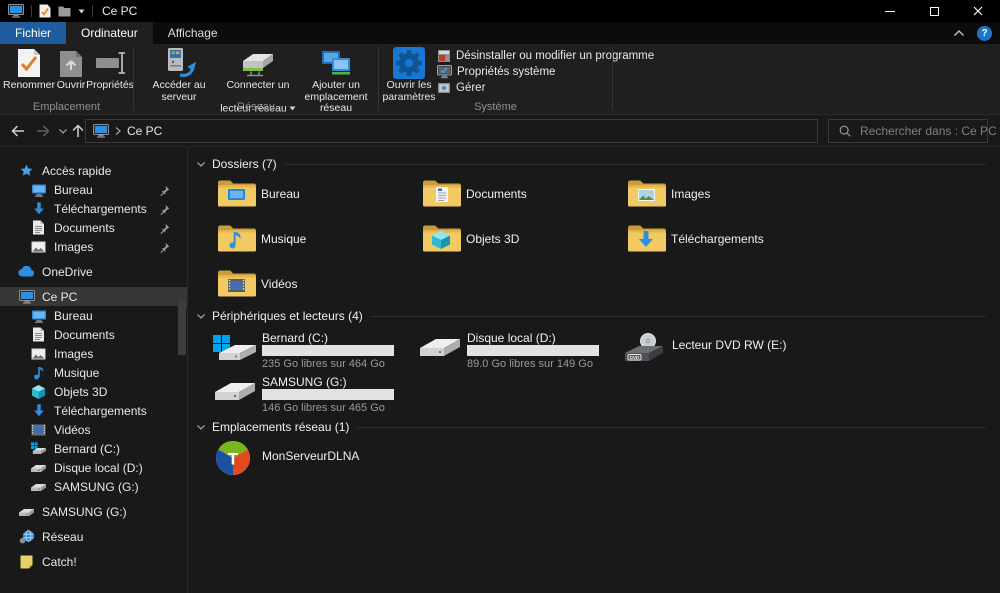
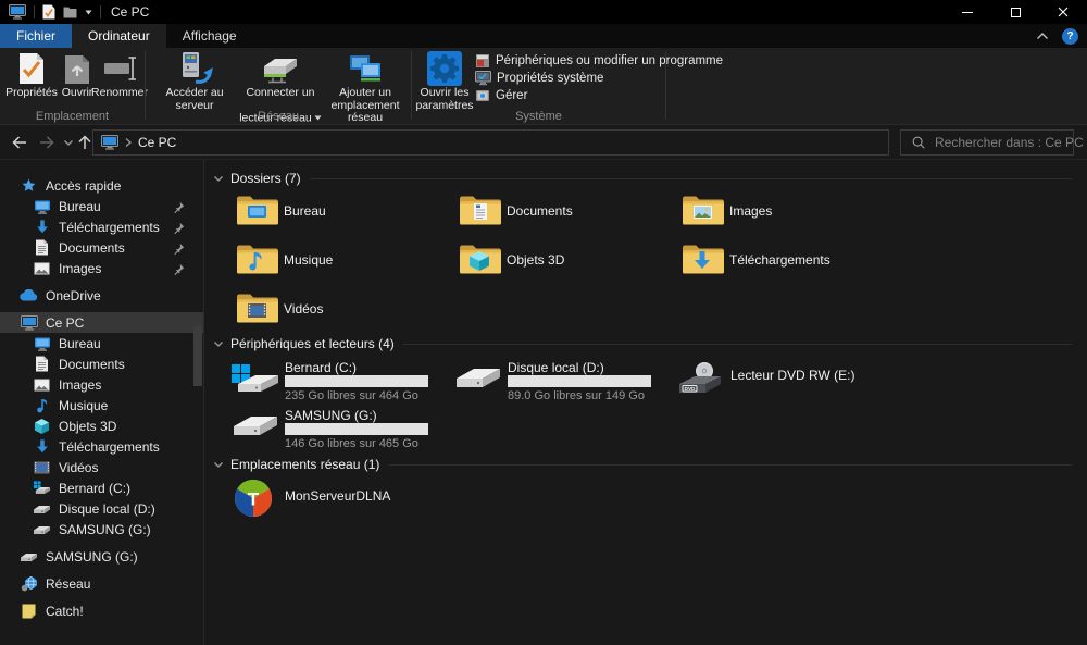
  Ce PC
  Fichier
  Ordinateur
  Affichage
  ?
- Renommer
+ Propriétés
  Ouvrir
- Propriétés
+ Renommer
  Emplacement
  Connecter un lecteur réseau
  Ajouter un emplacement réseau
  Réseau
  Ouvrir les paramètres
- Désinstaller ou modifier un programme
+ Périphériques ou modifier un programme
  Propriétés système
  Gérer
  Système
  Ce PC
  Rechercher dans : Ce PC
  Accès rapide
  Bureau
  Téléchargements
  Documents
  Images
  OneDrive
  Ce PC
  Bureau
  Documents
  Images
  Musique
  Objets 3D
  Téléchargements
  Vidéos
  Bernard (C:)
  Disque local (D:)
  SAMSUNG (G:)
  SAMSUNG (G:)
  Réseau
  Catch!
  Dossiers (7)
  Bureau
  Documents
  Images
  Musique
  Objets 3D
  Téléchargements
  Vidéos
  Périphériques et lecteurs (4)
  Bernard (C:)
  235 Go libres sur 464 Go
  Disque local (D:)
  89.0 Go libres sur 149 Go
  Lecteur DVD RW (E:)
  SAMSUNG (G:)
  146 Go libres sur 465 Go
  Emplacements réseau (1)
  T
  MonServeurDLNA
